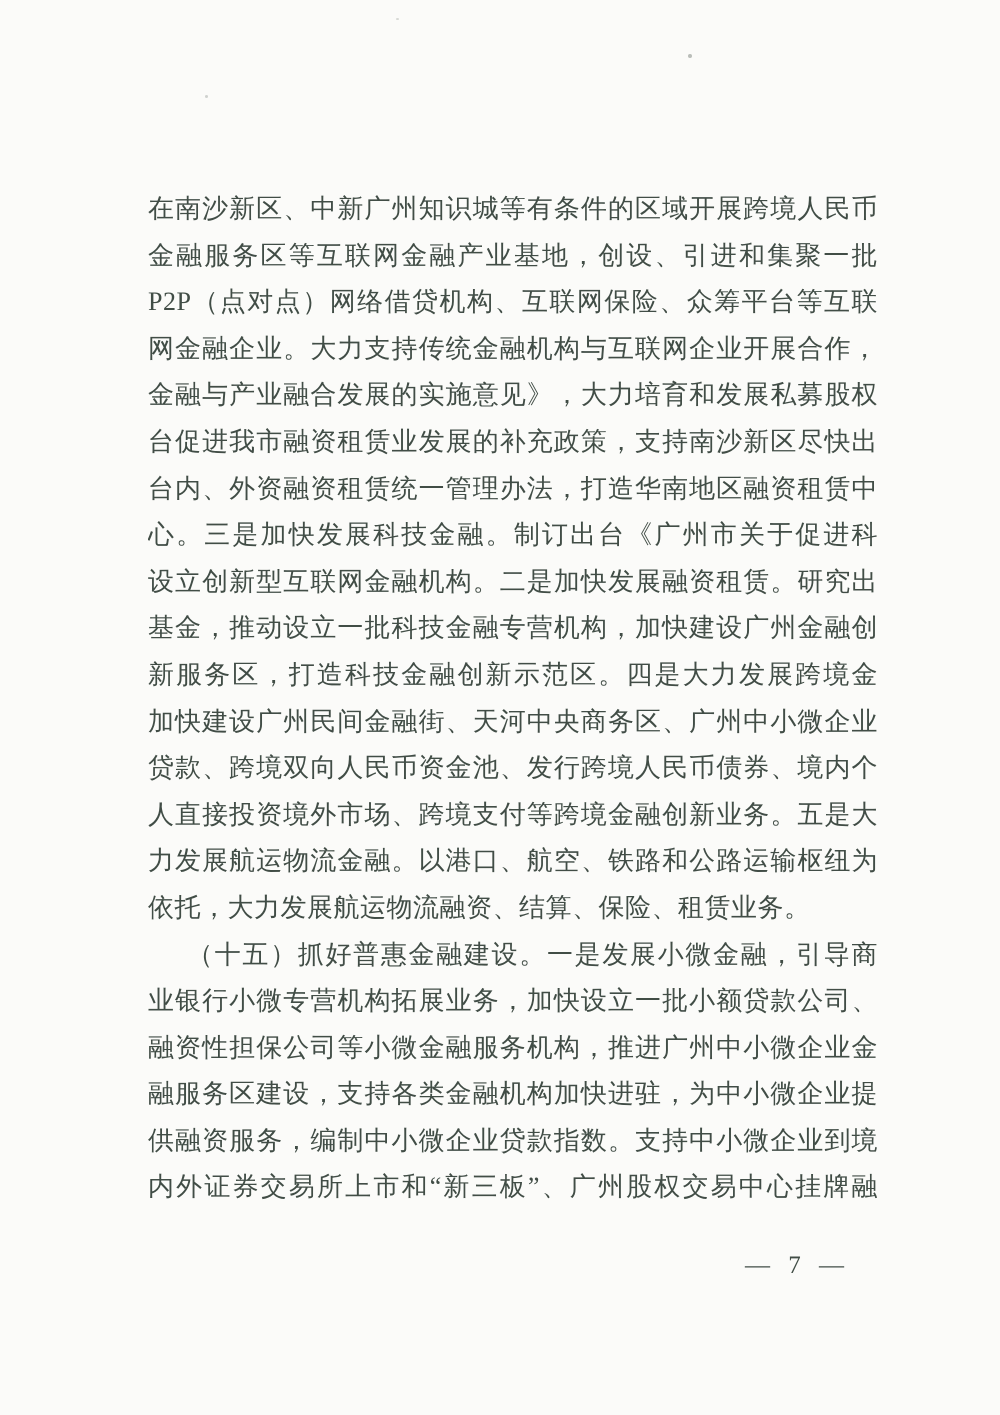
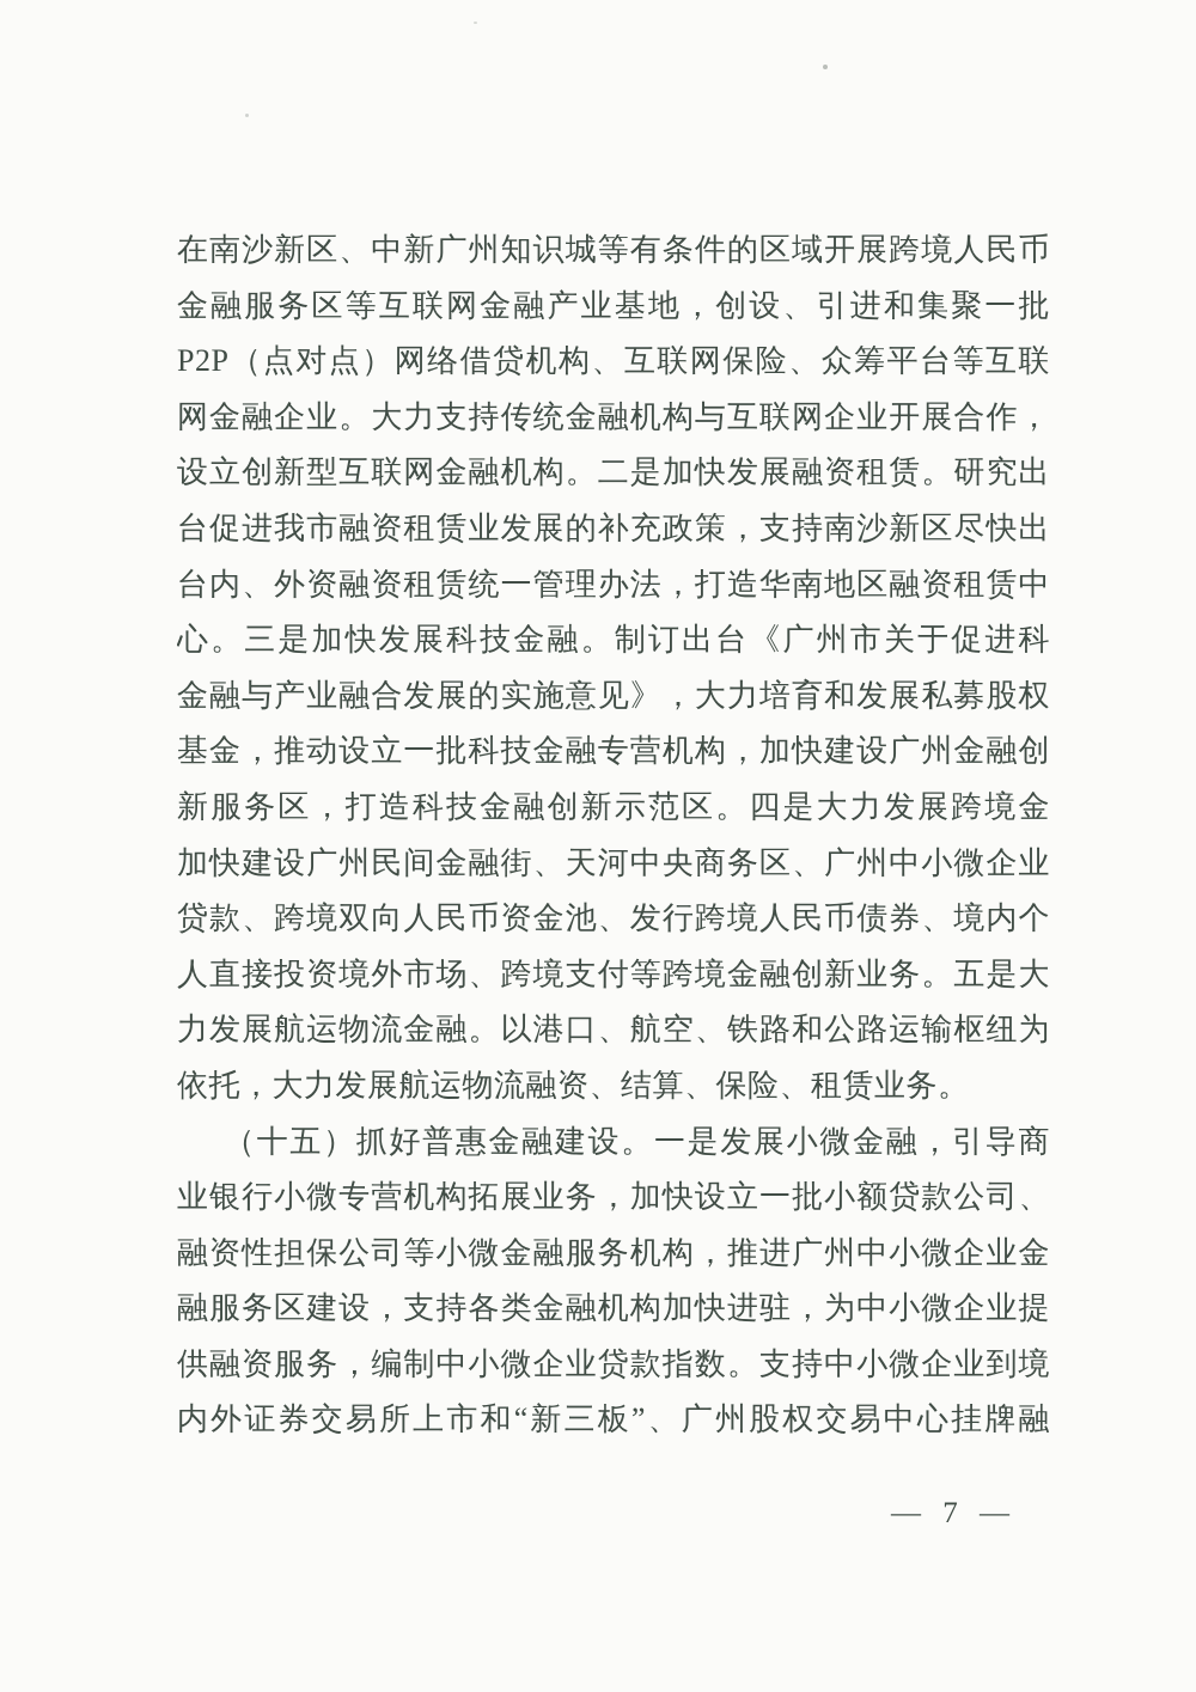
  在南沙新区、中新广州知识城等有条件的区域开展跨境人民币
  金融服务区等互联网金融产业基地，创设、引进和集聚一批
  P2P（点对点）网络借贷机构、互联网保险、众筹平台等互联
  网金融企业。大力支持传统金融机构与互联网企业开展合作，
- 金融与产业融合发展的实施意见》，大力培育和发展私募股权
+ 设立创新型互联网金融机构。二是加快发展融资租赁。研究出
  台促进我市融资租赁业发展的补充政策，支持南沙新区尽快出
  台内、外资融资租赁统一管理办法，打造华南地区融资租赁中
  心。三是加快发展科技金融。制订出台《广州市关于促进科
- 设立创新型互联网金融机构。二是加快发展融资租赁。研究出
+ 金融与产业融合发展的实施意见》，大力培育和发展私募股权
  基金，推动设立一批科技金融专营机构，加快建设广州金融创
  新服务区，打造科技金融创新示范区。四是大力发展跨境金
  加快建设广州民间金融街、天河中央商务区、广州中小微企业
  贷款、跨境双向人民币资金池、发行跨境人民币债券、境内个
  人直接投资境外市场、跨境支付等跨境金融创新业务。五是大
  力发展航运物流金融。以港口、航空、铁路和公路运输枢纽为
  依托，大力发展航运物流融资、结算、保险、租赁业务。
  （十五）抓好普惠金融建设。一是发展小微金融，引导商
  业银行小微专营机构拓展业务，加快设立一批小额贷款公司、
  融资性担保公司等小微金融服务机构，推进广州中小微企业金
  融服务区建设，支持各类金融机构加快进驻，为中小微企业提
  供融资服务，编制中小微企业贷款指数。支持中小微企业到境
  内外证券交易所上市和“新三板”、广州股权交易中心挂牌融
  — 7 —
